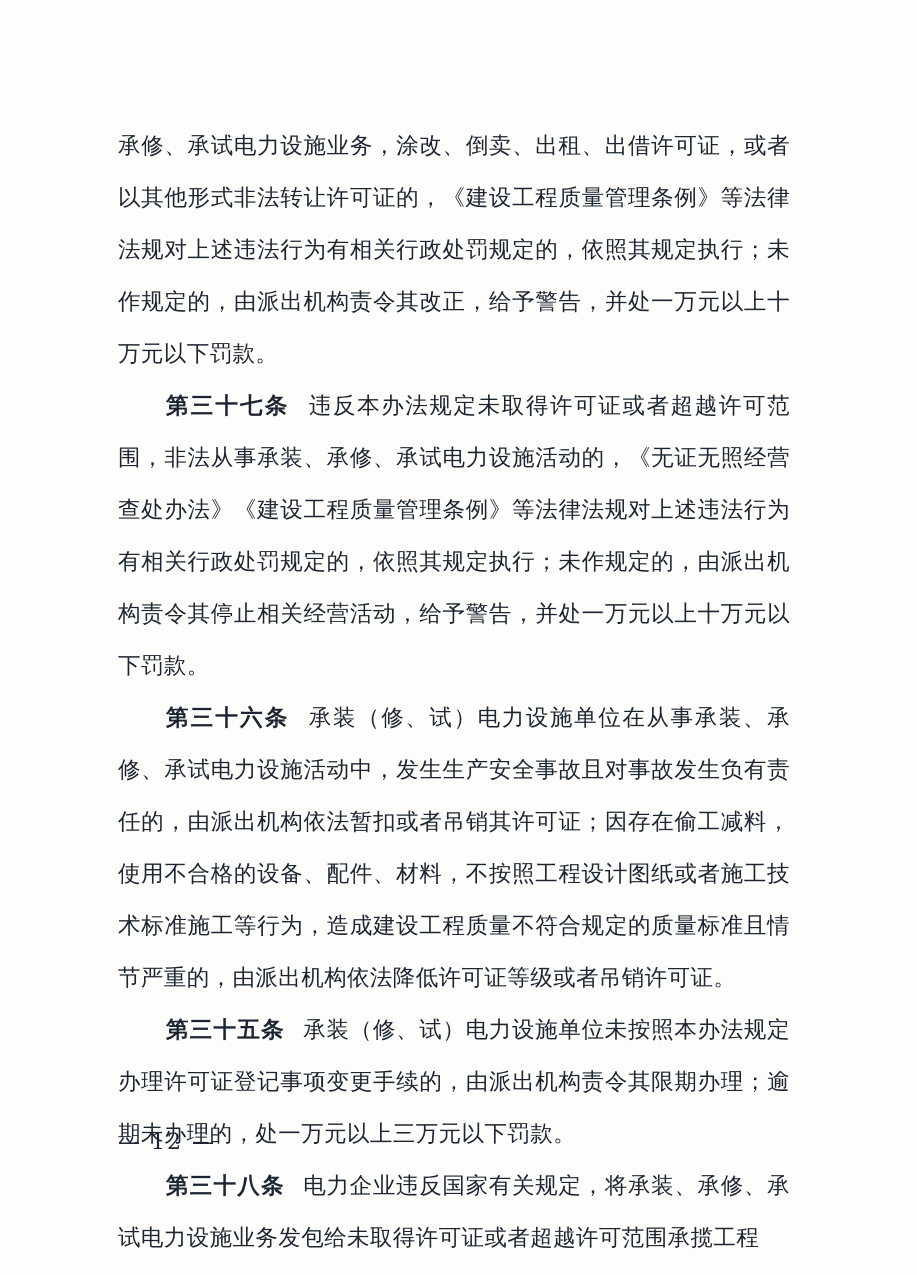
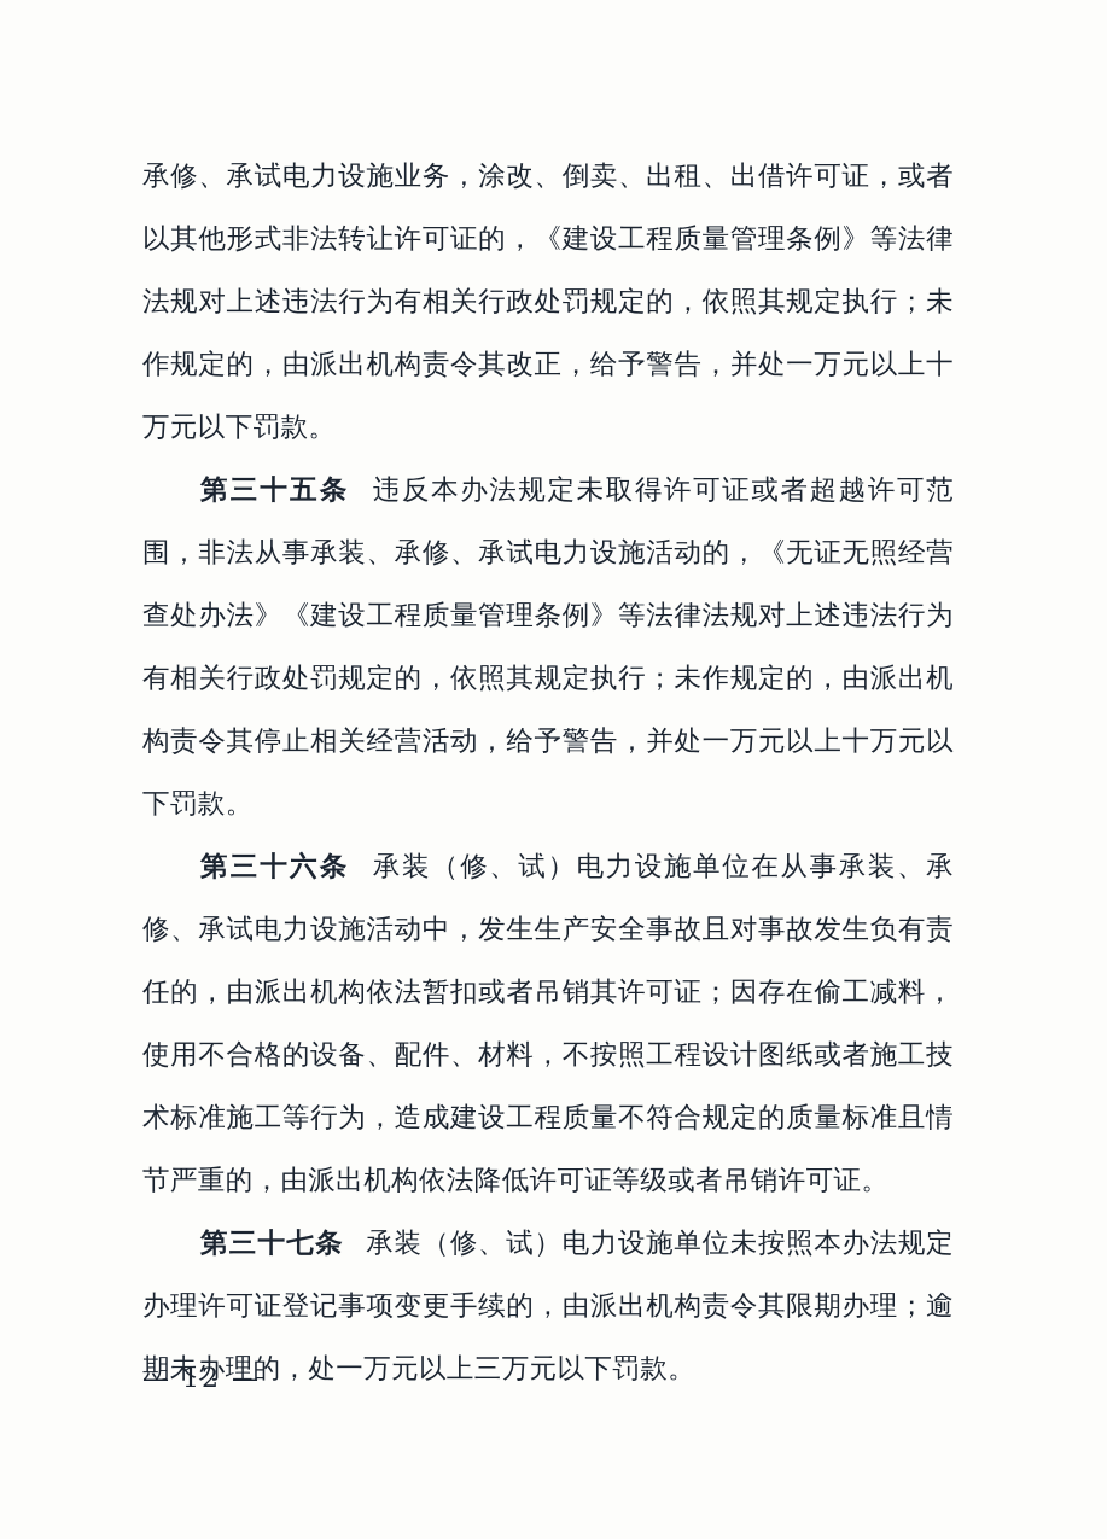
  承修、承试电力设施业务，涂改、倒卖、出租、出借许可证，或者以其他形式非法转让许可证的，《建设工程质量管理条例》等法律法规对上述违法行为有相关行政处罚规定的，依照其规定执行；未作规定的，由派出机构责令其改正，给予警告，并处一万元以上十万元以下罚款。
- 第三十七条 违反本办法规定未取得许可证或者超越许可范围，非法从事承装、承修、承试电力设施活动的，《无证无照经营查处办法》《建设工程质量管理条例》等法律法规对上述违法行为有相关行政处罚规定的，依照其规定执行；未作规定的，由派出机构责令其停止相关经营活动，给予警告，并处一万元以上十万元以下罚款。
+ 第三十五条 违反本办法规定未取得许可证或者超越许可范围，非法从事承装、承修、承试电力设施活动的，《无证无照经营查处办法》《建设工程质量管理条例》等法律法规对上述违法行为有相关行政处罚规定的，依照其规定执行；未作规定的，由派出机构责令其停止相关经营活动，给予警告，并处一万元以上十万元以下罚款。
  第三十六条 承装（修、试）电力设施单位在从事承装、承修、承试电力设施活动中，发生生产安全事故且对事故发生负有责任的，由派出机构依法暂扣或者吊销其许可证；因存在偷工减料，使用不合格的设备、配件、材料，不按照工程设计图纸或者施工技术标准施工等行为，造成建设工程质量不符合规定的质量标准且情节严重的，由派出机构依法降低许可证等级或者吊销许可证。
- 第三十五条 承装（修、试）电力设施单位未按照本办法规定办理许可证登记事项变更手续的，由派出机构责令其限期办理；逾期未办理的，处一万元以上三万元以下罚款。
+ 第三十七条 承装（修、试）电力设施单位未按照本办法规定办理许可证登记事项变更手续的，由派出机构责令其限期办理；逾期未办理的，处一万元以上三万元以下罚款。
- 第三十八条 电力企业违反国家有关规定，将承装、承修、承试电力设施业务发包给未取得许可证或者超越许可范围承揽工程
  — 12 —
